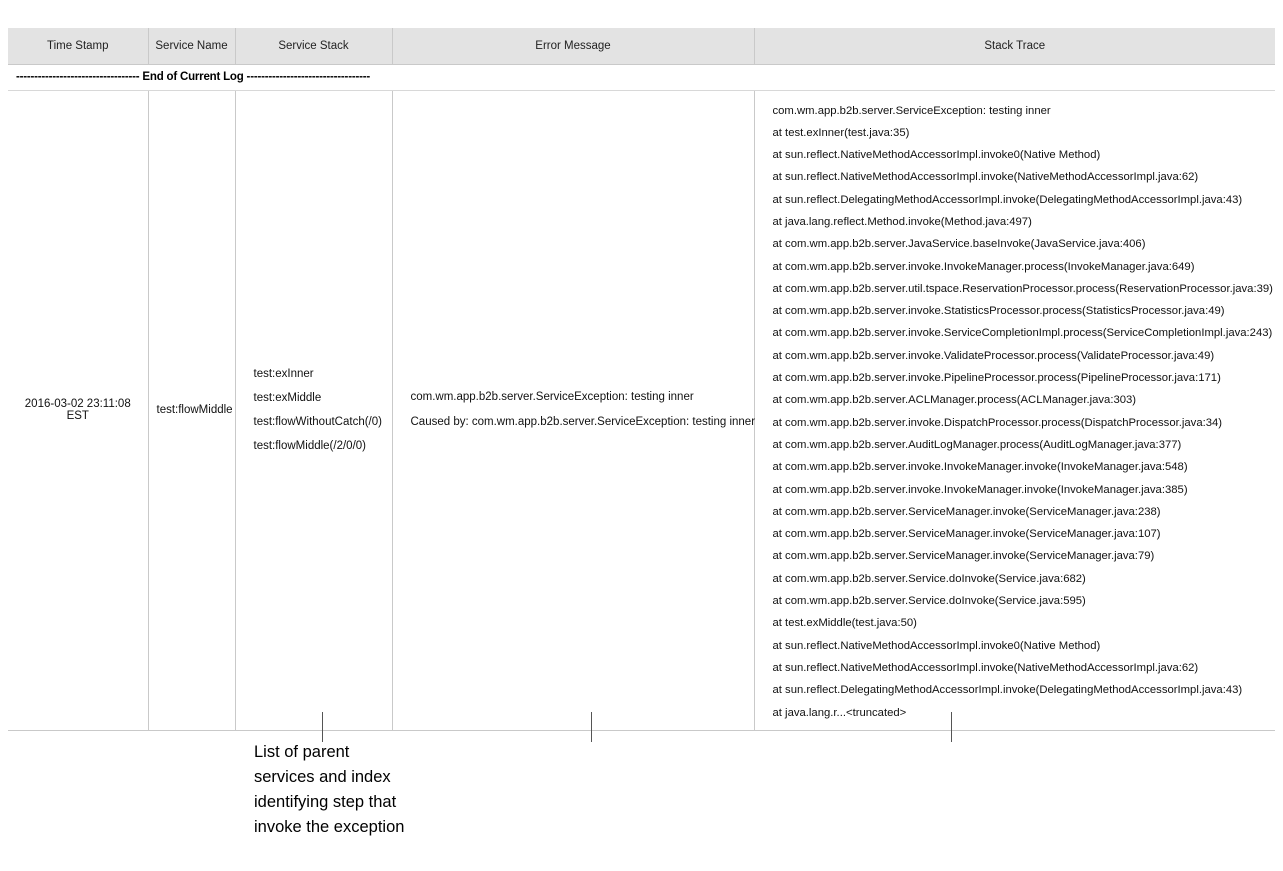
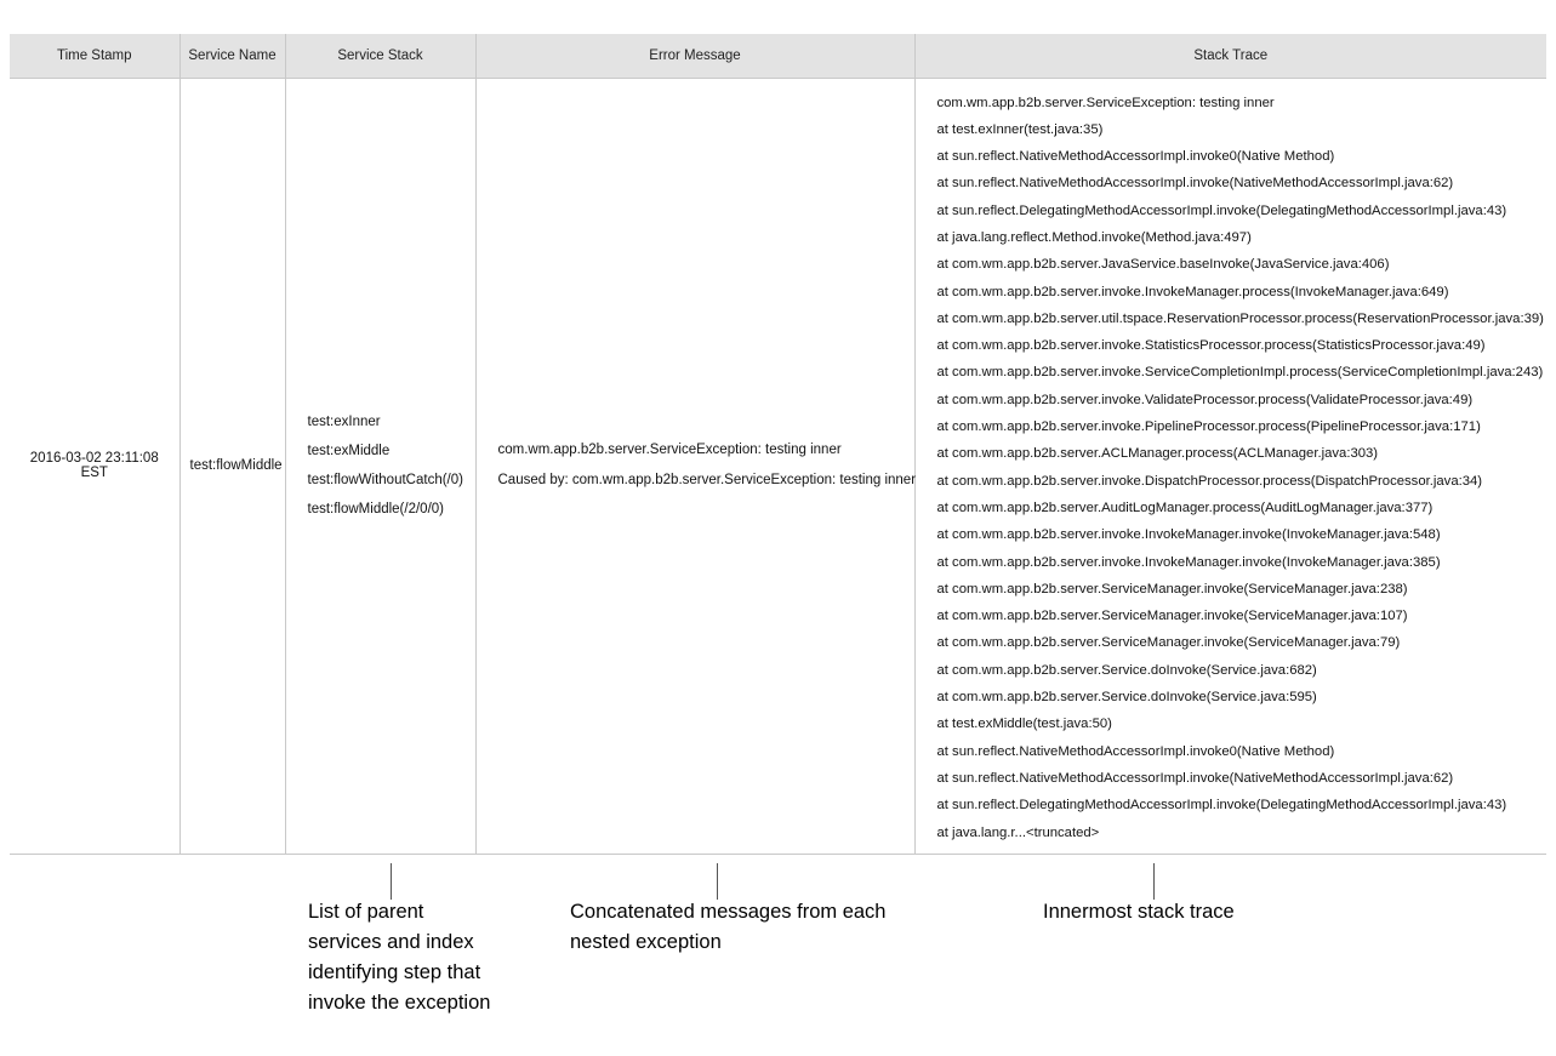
  Time Stamp	Service Name	Service Stack	Error Message	Stack Trace
- ---------------------------------- End of Current Log ----------------------------------
  2016-03-02 23:11:08 EST	test:flowMiddle	test:exInner test:exMiddle test:flowWithoutCatch(/0) test:flowMiddle(/2/0/0)	com.wm.app.b2b.server.ServiceException: testing inner Caused by: com.wm.app.b2b.server.ServiceException: testing inner	com.wm.app.b2b.server.ServiceException: testing inner at test.exInner(test.java:35) at sun.reflect.NativeMethodAccessorImpl.invoke0(Native Method) at sun.reflect.NativeMethodAccessorImpl.invoke(NativeMethodAccessorImpl.java:62) at sun.reflect.DelegatingMethodAccessorImpl.invoke(DelegatingMethodAccessorImpl.java:43) at java.lang.reflect.Method.invoke(Method.java:497) at com.wm.app.b2b.server.JavaService.baseInvoke(JavaService.java:406) at com.wm.app.b2b.server.invoke.InvokeManager.process(InvokeManager.java:649) at com.wm.app.b2b.server.util.tspace.ReservationProcessor.process(ReservationProcessor.java:39) at com.wm.app.b2b.server.invoke.StatisticsProcessor.process(StatisticsProcessor.java:49) at com.wm.app.b2b.server.invoke.ServiceCompletionImpl.process(ServiceCompletionImpl.java:243) at com.wm.app.b2b.server.invoke.ValidateProcessor.process(ValidateProcessor.java:49) at com.wm.app.b2b.server.invoke.PipelineProcessor.process(PipelineProcessor.java:171) at com.wm.app.b2b.server.ACLManager.process(ACLManager.java:303) at com.wm.app.b2b.server.invoke.DispatchProcessor.process(DispatchProcessor.java:34) at com.wm.app.b2b.server.AuditLogManager.process(AuditLogManager.java:377) at com.wm.app.b2b.server.invoke.InvokeManager.invoke(InvokeManager.java:548) at com.wm.app.b2b.server.invoke.InvokeManager.invoke(InvokeManager.java:385) at com.wm.app.b2b.server.ServiceManager.invoke(ServiceManager.java:238) at com.wm.app.b2b.server.ServiceManager.invoke(ServiceManager.java:107) at com.wm.app.b2b.server.ServiceManager.invoke(ServiceManager.java:79) at com.wm.app.b2b.server.Service.doInvoke(Service.java:682) at com.wm.app.b2b.server.Service.doInvoke(Service.java:595) at test.exMiddle(test.java:50) at sun.reflect.NativeMethodAccessorImpl.invoke0(Native Method) at sun.reflect.NativeMethodAccessorImpl.invoke(NativeMethodAccessorImpl.java:62) at sun.reflect.DelegatingMethodAccessorImpl.invoke(DelegatingMethodAccessorImpl.java:43) at java.lang.r...<truncated>
  List of parent services and index identifying step that invoke the exception
+ Concatenated messages from each nested exception
+ Innermost stack trace
